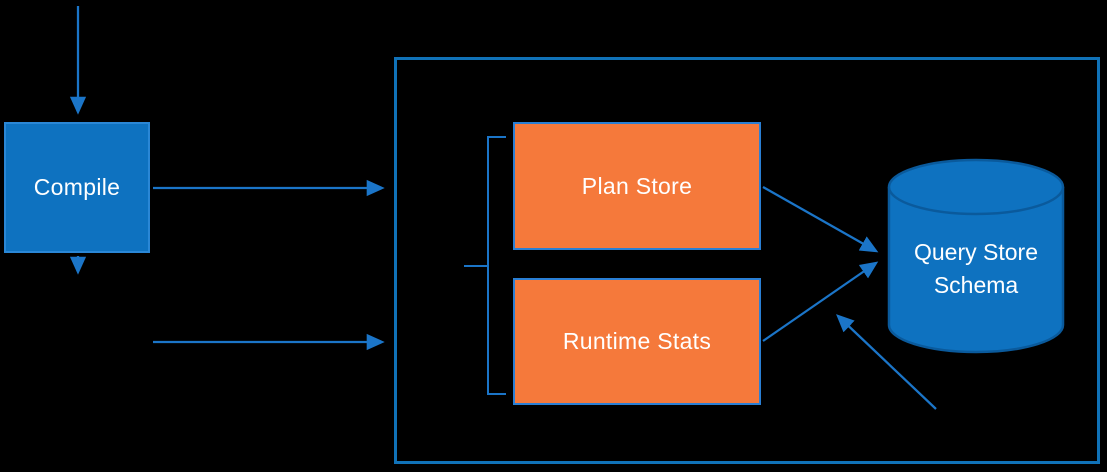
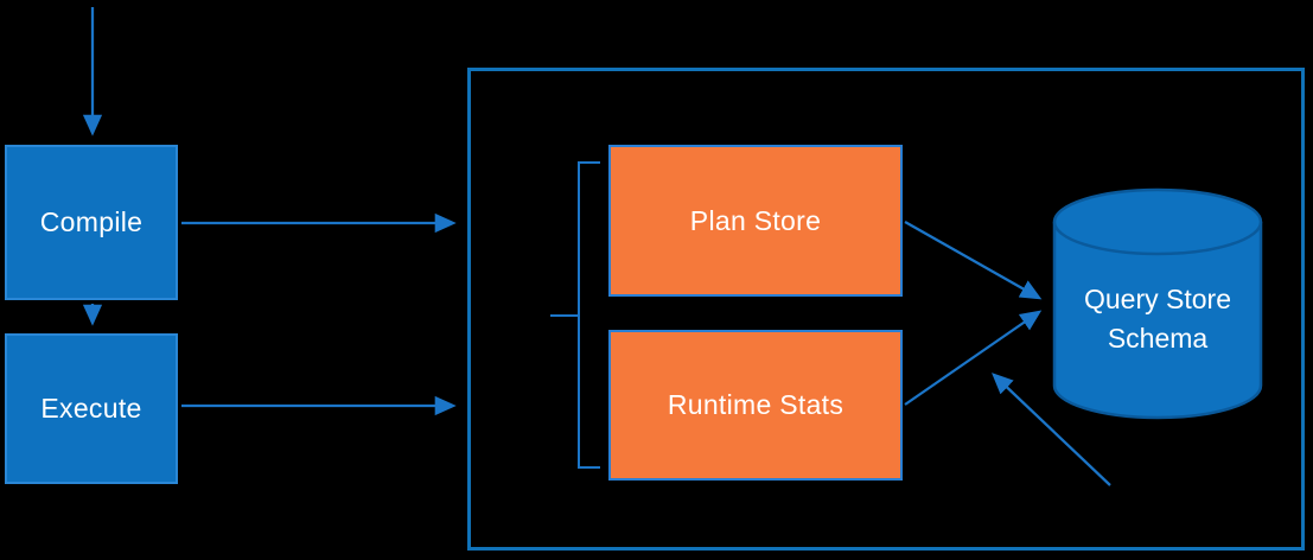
  Compile
+ Execute
  Plan Store
  Runtime Stats
  Query Store Schema
